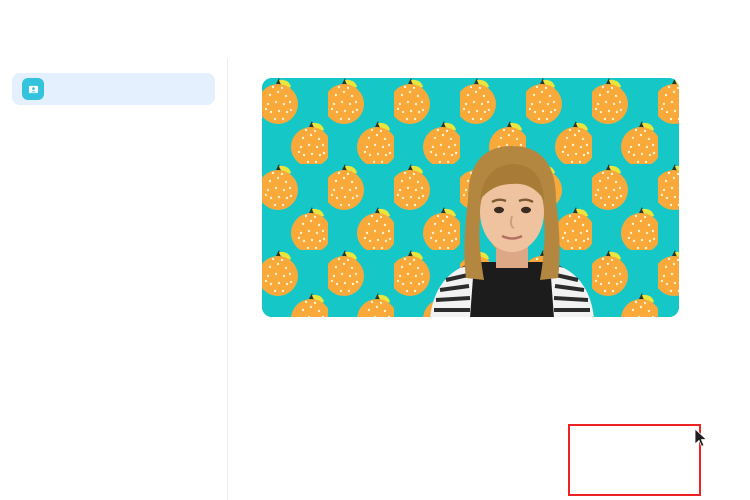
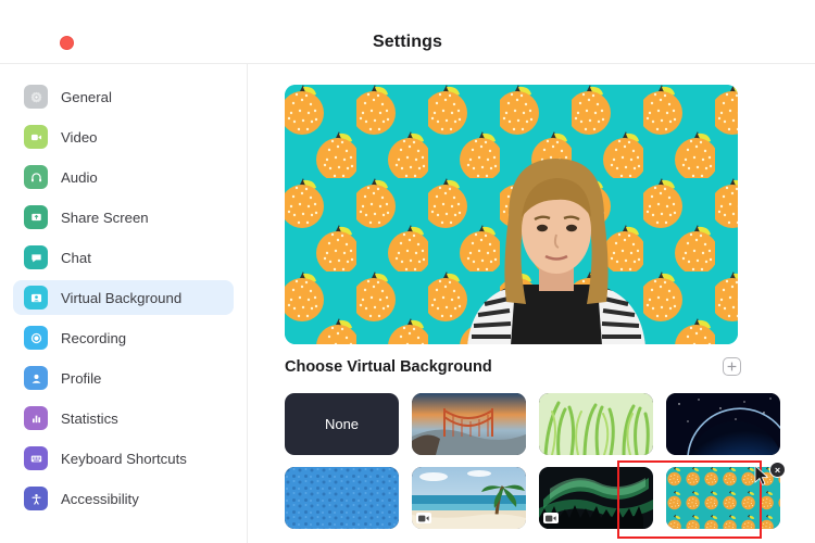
+ Settings
+ General
+ Video
+ Audio
+ Share Screen
+ Chat
+ Virtual Background
+ Recording
+ Profile
+ Statistics
+ Keyboard Shortcuts
+ Accessibility
+ Choose Virtual Background
+ None
+ ×
